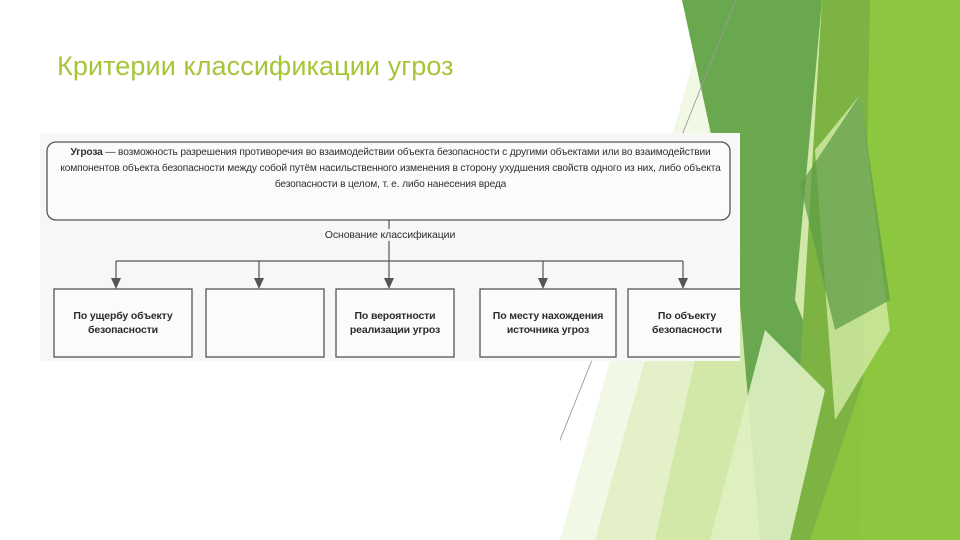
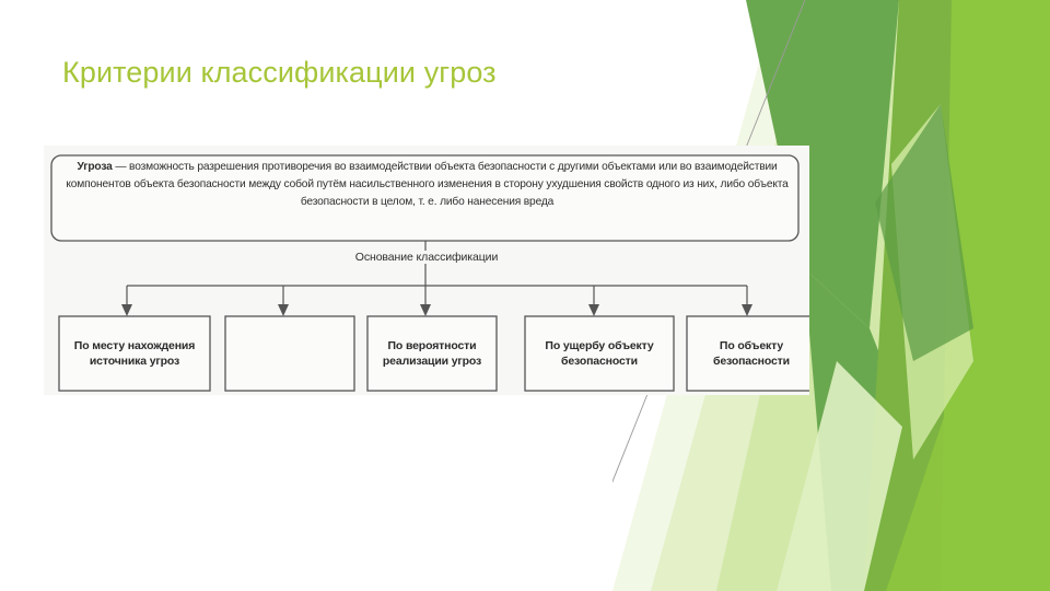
  Критерии классификации угроз
  Угроза — возможность разрешения противоречия во взаимодействии объекта безопасности с другими объектами или во взаимодействии компонентов объекта безопасности между собой путём насильственного изменения в сторону ухудшения свойств одного из них, либо объекта безопасности в целом, т. е. либо нанесения вреда
  Основание классификации
- По ущербу объекту безопасности
+ По месту нахождения источника угроз
  По вероятности реализации угроз
- По месту нахождения источника угроз
+ По ущербу объекту безопасности
  По объекту безопасности
